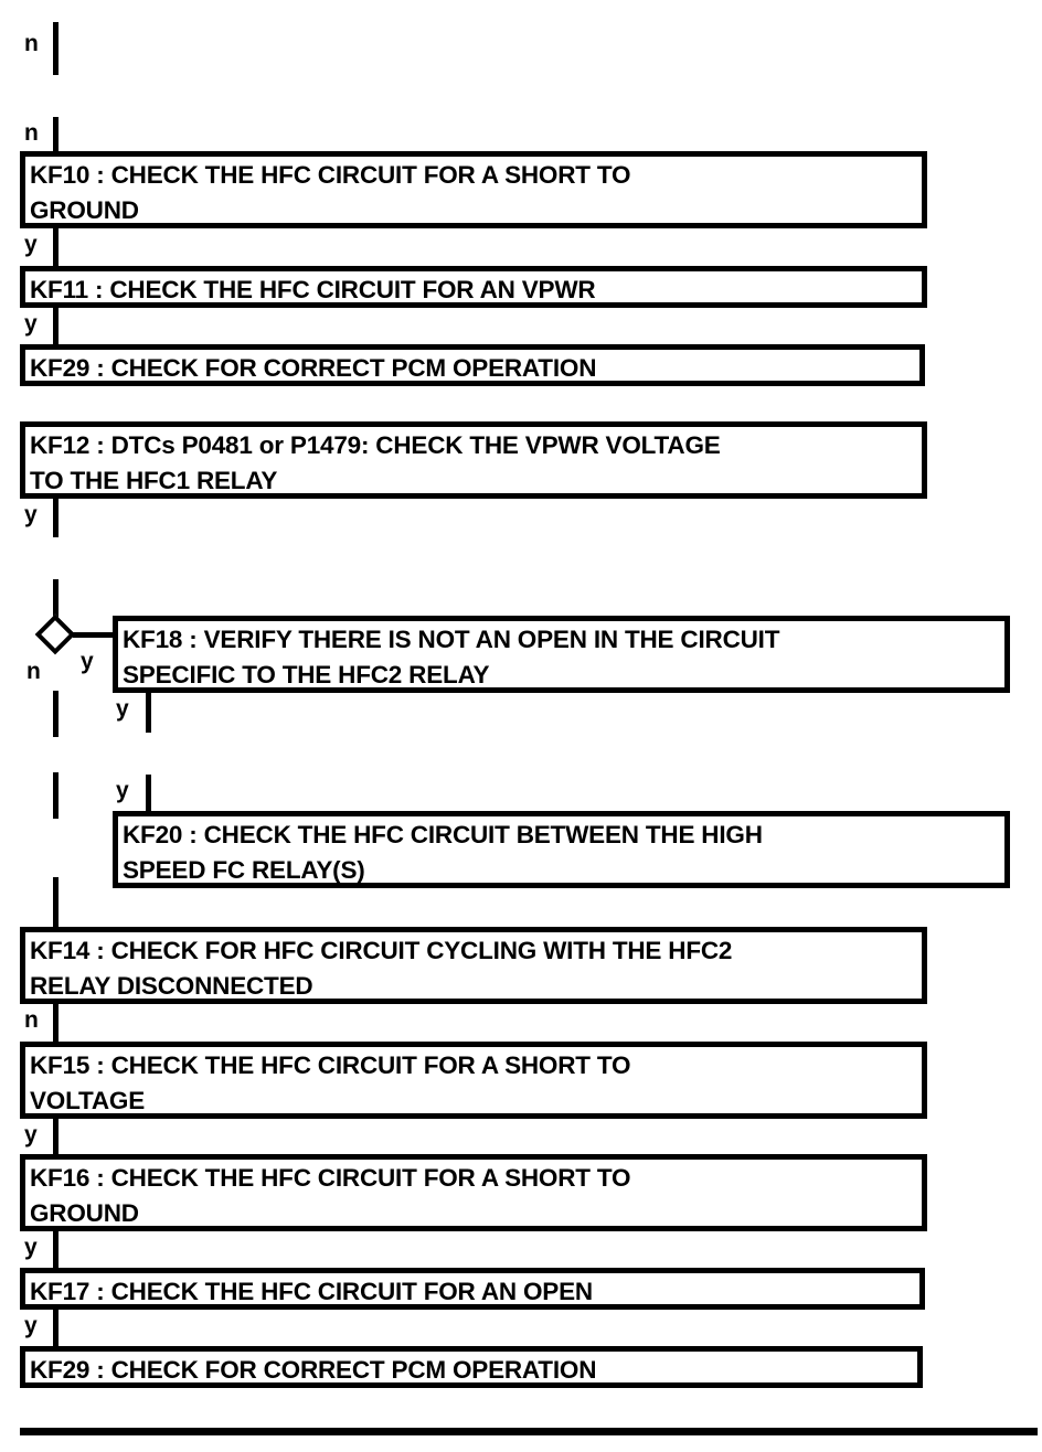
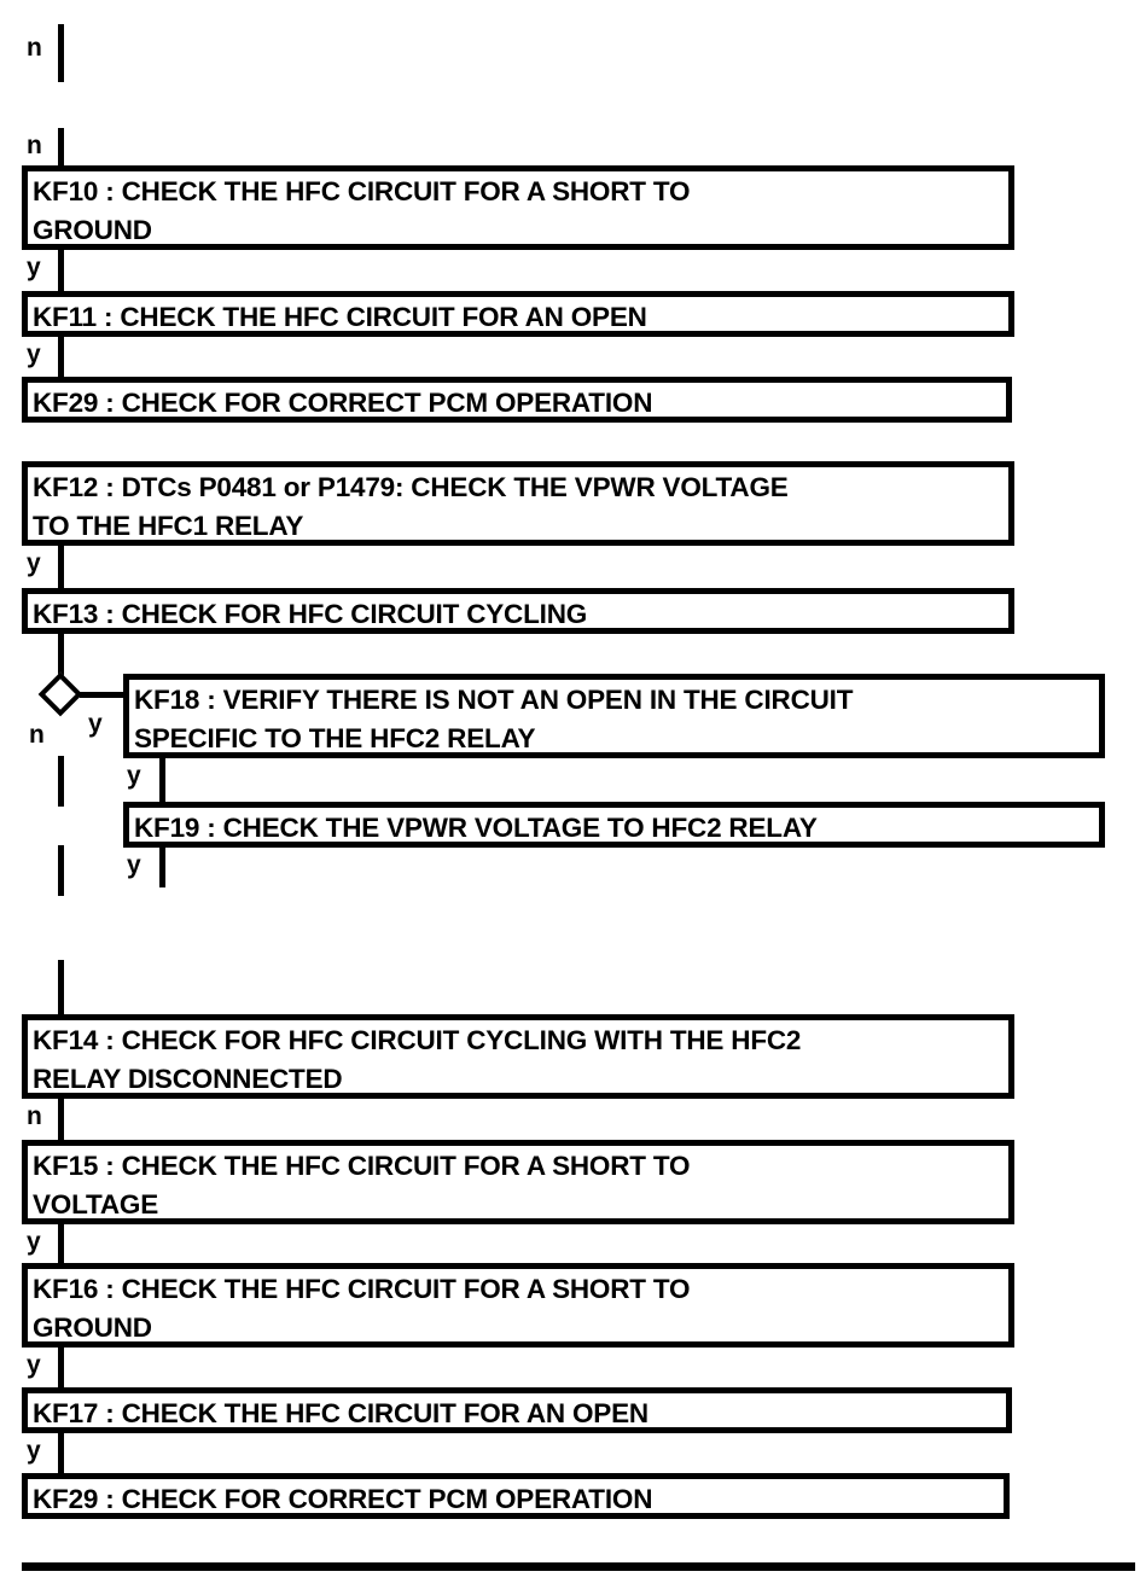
  n
  n
  KF10 : CHECK THE HFC CIRCUIT FOR A SHORT TO
  GROUND
  y
- KF11 : CHECK THE HFC CIRCUIT FOR AN VPWR
+ KF11 : CHECK THE HFC CIRCUIT FOR AN OPEN
  y
  KF29 : CHECK FOR CORRECT PCM OPERATION
  KF12 : DTCs P0481 or P1479: CHECK THE VPWR VOLTAGE
  TO THE HFC1 RELAY
  y
+ KF13 : CHECK FOR HFC CIRCUIT CYCLING
  n
  y
  KF18 : VERIFY THERE IS NOT AN OPEN IN THE CIRCUIT
  SPECIFIC TO THE HFC2 RELAY
  y
+ KF19 : CHECK THE VPWR VOLTAGE TO HFC2 RELAY
  y
- KF20 : CHECK THE HFC CIRCUIT BETWEEN THE HIGH
- SPEED FC RELAY(S)
  KF14 : CHECK FOR HFC CIRCUIT CYCLING WITH THE HFC2
  RELAY DISCONNECTED
  n
  KF15 : CHECK THE HFC CIRCUIT FOR A SHORT TO
  VOLTAGE
  y
  KF16 : CHECK THE HFC CIRCUIT FOR A SHORT TO
  GROUND
  y
  KF17 : CHECK THE HFC CIRCUIT FOR AN OPEN
  y
  KF29 : CHECK FOR CORRECT PCM OPERATION
